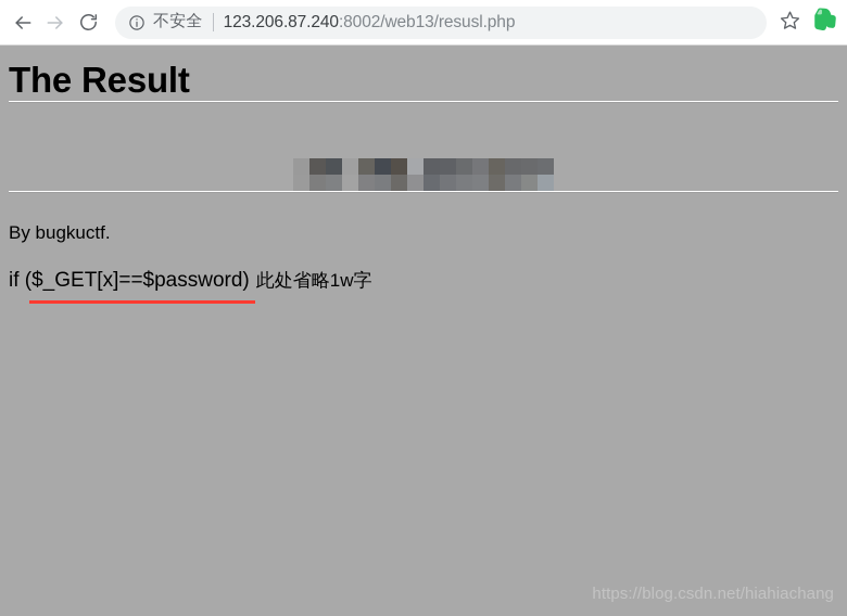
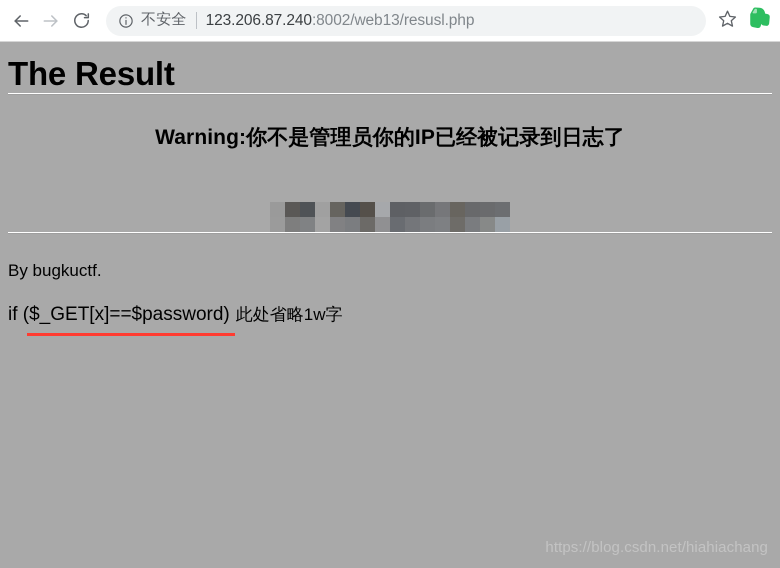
  不安全
  123.206.87.240:8002/web13/resusl.php
  The Result
+ Warning:你不是管理员你的IP已经被记录到日志了
  By bugkuctf.
  if ($_GET[x]==$password) 此处省略1w字
  https://blog.csdn.net/hiahiachang
